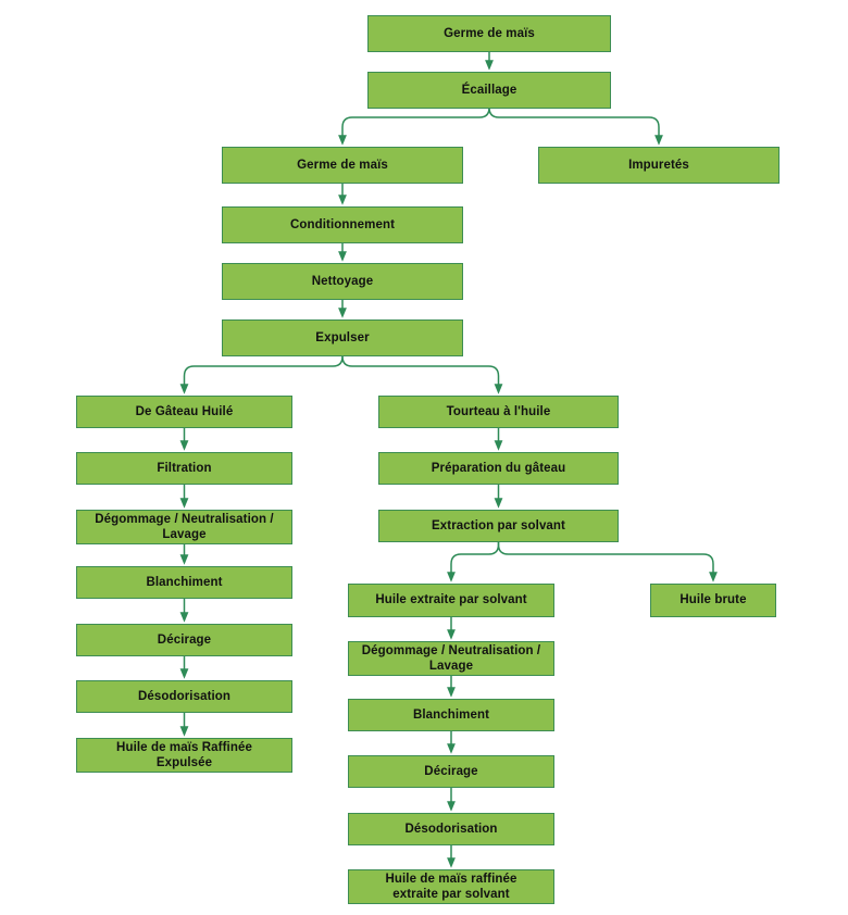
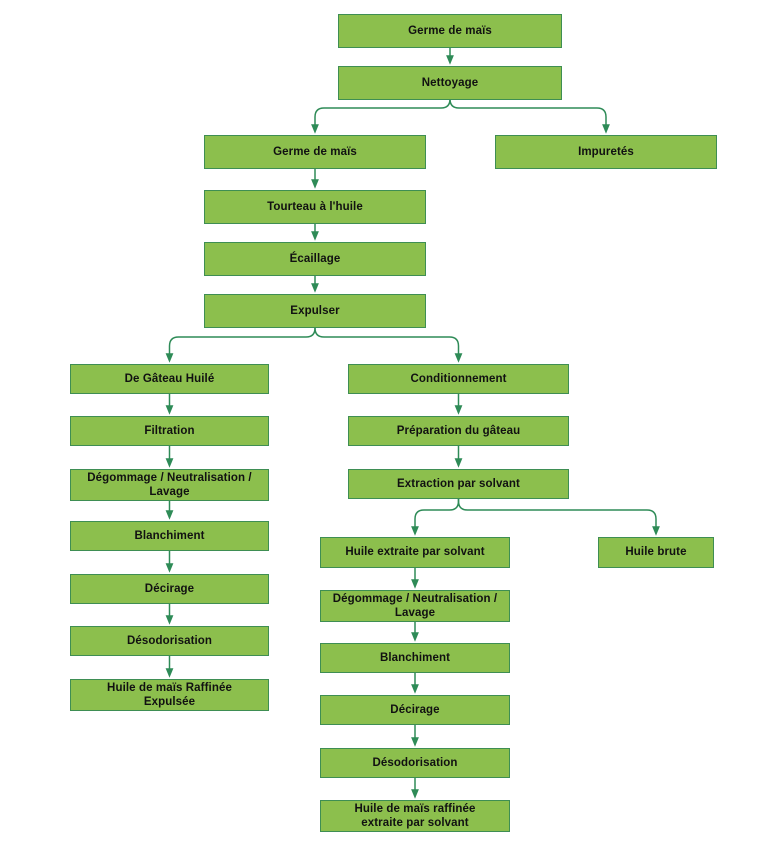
  Germe de maïs
- Écaillage
+ Nettoyage
  Germe de maïs
  Impuretés
- Conditionnement
+ Tourteau à l'huile
- Nettoyage
+ Écaillage
  Expulser
  De Gâteau Huilé
  Filtration
  Dégommage / Neutralisation /
  Lavage
  Blanchiment
  Décirage
  Désodorisation
  Huile de maïs Raffinée
  Expulsée
- Tourteau à l'huile
+ Conditionnement
  Préparation du gâteau
  Extraction par solvant
  Huile extraite par solvant
  Huile brute
  Dégommage / Neutralisation /
  Lavage
  Blanchiment
  Décirage
  Désodorisation
  Huile de maïs raffinée
  extraite par solvant
